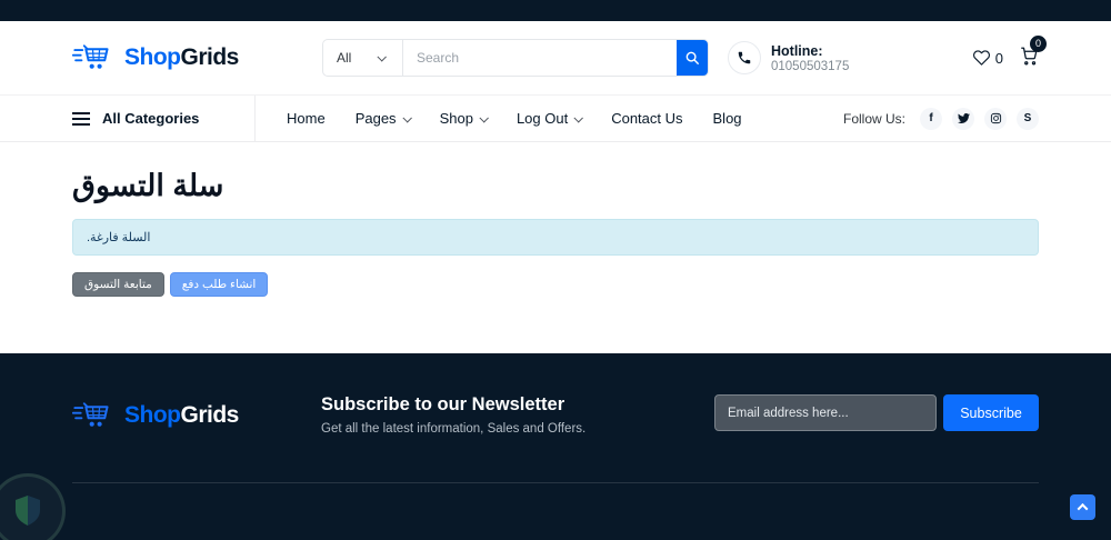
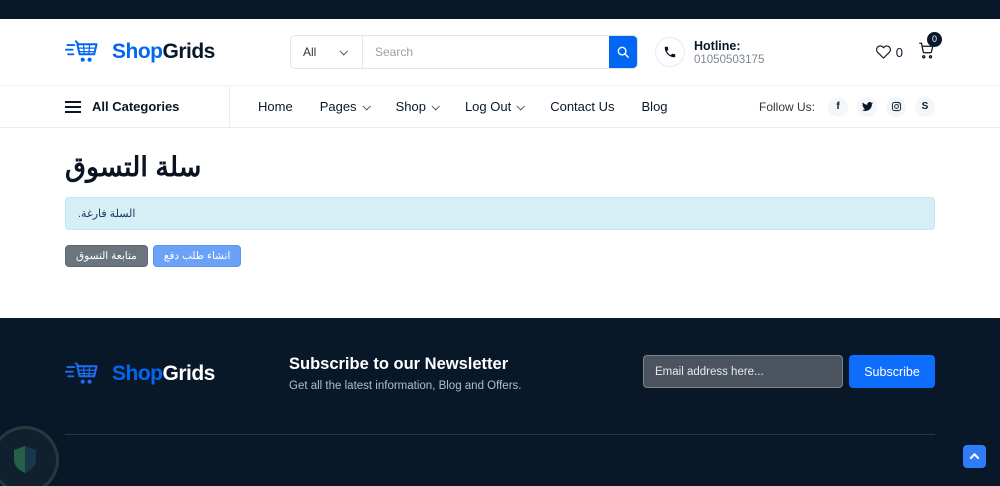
  ShopGrids
  All
  Search
  Hotline:
  01050503175
  0
  0
  All Categories
  Home
  Pages
  Shop
  Log Out
  Contact Us
  Blog
  Follow Us:
  f
  S
  سلة التسوق
  السلة فارغة.
  متابعة التسوق
  انشاء طلب دفع
  ShopGrids
  Subscribe to our Newsletter
- Get all the latest information, Sales and Offers.
+ Get all the latest information, Blog and Offers.
  Email address here...
  Subscribe
